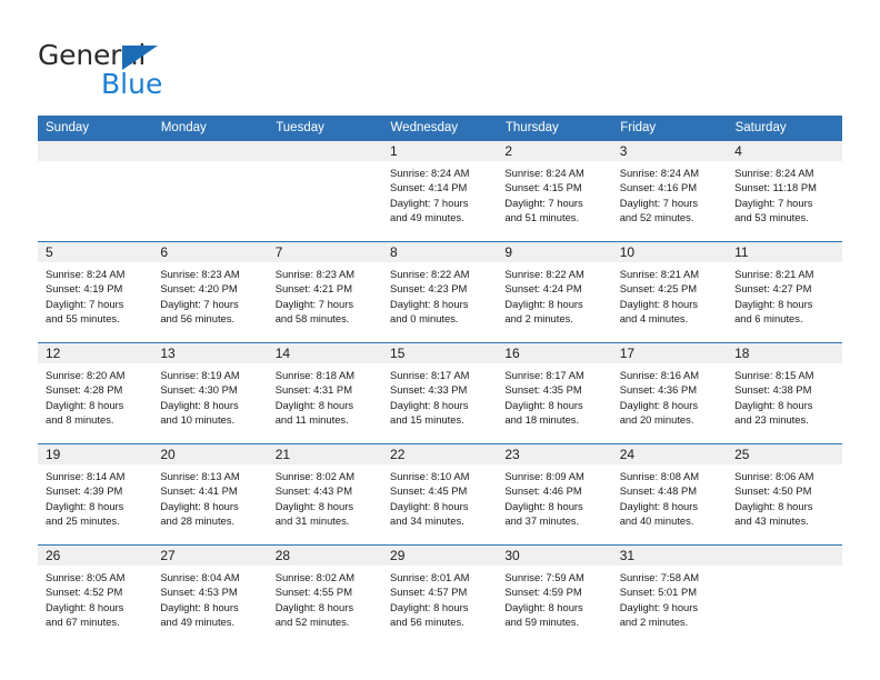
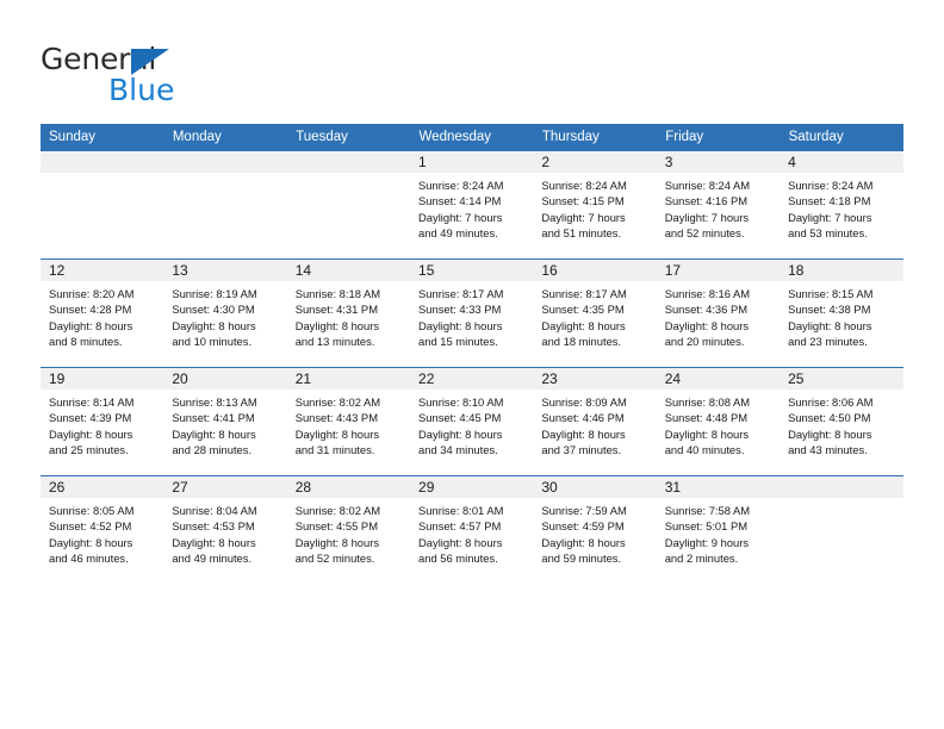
  General
  Blue
  Sunday	Monday	Tuesday	Wednesday	Thursday	Friday	Saturday
- 			1Sunrise: 8:24 AMSunset: 4:14 PMDaylight: 7 hoursand 49 minutes.	2Sunrise: 8:24 AMSunset: 4:15 PMDaylight: 7 hoursand 51 minutes.	3Sunrise: 8:24 AMSunset: 4:16 PMDaylight: 7 hoursand 52 minutes.	4Sunrise: 8:24 AMSunset: 11:18 PMDaylight: 7 hoursand 53 minutes.
+ 			1Sunrise: 8:24 AMSunset: 4:14 PMDaylight: 7 hoursand 49 minutes.	2Sunrise: 8:24 AMSunset: 4:15 PMDaylight: 7 hoursand 51 minutes.	3Sunrise: 8:24 AMSunset: 4:16 PMDaylight: 7 hoursand 52 minutes.	4Sunrise: 8:24 AMSunset: 4:18 PMDaylight: 7 hoursand 53 minutes.
- 5Sunrise: 8:24 AMSunset: 4:19 PMDaylight: 7 hoursand 55 minutes.	6Sunrise: 8:23 AMSunset: 4:20 PMDaylight: 7 hoursand 56 minutes.	7Sunrise: 8:23 AMSunset: 4:21 PMDaylight: 7 hoursand 58 minutes.	8Sunrise: 8:22 AMSunset: 4:23 PMDaylight: 8 hoursand 0 minutes.	9Sunrise: 8:22 AMSunset: 4:24 PMDaylight: 8 hoursand 2 minutes.	10Sunrise: 8:21 AMSunset: 4:25 PMDaylight: 8 hoursand 4 minutes.	11Sunrise: 8:21 AMSunset: 4:27 PMDaylight: 8 hoursand 6 minutes.
- 12Sunrise: 8:20 AMSunset: 4:28 PMDaylight: 8 hoursand 8 minutes.	13Sunrise: 8:19 AMSunset: 4:30 PMDaylight: 8 hoursand 10 minutes.	14Sunrise: 8:18 AMSunset: 4:31 PMDaylight: 8 hoursand 11 minutes.	15Sunrise: 8:17 AMSunset: 4:33 PMDaylight: 8 hoursand 15 minutes.	16Sunrise: 8:17 AMSunset: 4:35 PMDaylight: 8 hoursand 18 minutes.	17Sunrise: 8:16 AMSunset: 4:36 PMDaylight: 8 hoursand 20 minutes.	18Sunrise: 8:15 AMSunset: 4:38 PMDaylight: 8 hoursand 23 minutes.
+ 12Sunrise: 8:20 AMSunset: 4:28 PMDaylight: 8 hoursand 8 minutes.	13Sunrise: 8:19 AMSunset: 4:30 PMDaylight: 8 hoursand 10 minutes.	14Sunrise: 8:18 AMSunset: 4:31 PMDaylight: 8 hoursand 13 minutes.	15Sunrise: 8:17 AMSunset: 4:33 PMDaylight: 8 hoursand 15 minutes.	16Sunrise: 8:17 AMSunset: 4:35 PMDaylight: 8 hoursand 18 minutes.	17Sunrise: 8:16 AMSunset: 4:36 PMDaylight: 8 hoursand 20 minutes.	18Sunrise: 8:15 AMSunset: 4:38 PMDaylight: 8 hoursand 23 minutes.
  19Sunrise: 8:14 AMSunset: 4:39 PMDaylight: 8 hoursand 25 minutes.	20Sunrise: 8:13 AMSunset: 4:41 PMDaylight: 8 hoursand 28 minutes.	21Sunrise: 8:02 AMSunset: 4:43 PMDaylight: 8 hoursand 31 minutes.	22Sunrise: 8:10 AMSunset: 4:45 PMDaylight: 8 hoursand 34 minutes.	23Sunrise: 8:09 AMSunset: 4:46 PMDaylight: 8 hoursand 37 minutes.	24Sunrise: 8:08 AMSunset: 4:48 PMDaylight: 8 hoursand 40 minutes.	25Sunrise: 8:06 AMSunset: 4:50 PMDaylight: 8 hoursand 43 minutes.
- 26Sunrise: 8:05 AMSunset: 4:52 PMDaylight: 8 hoursand 67 minutes.	27Sunrise: 8:04 AMSunset: 4:53 PMDaylight: 8 hoursand 49 minutes.	28Sunrise: 8:02 AMSunset: 4:55 PMDaylight: 8 hoursand 52 minutes.	29Sunrise: 8:01 AMSunset: 4:57 PMDaylight: 8 hoursand 56 minutes.	30Sunrise: 7:59 AMSunset: 4:59 PMDaylight: 8 hoursand 59 minutes.	31Sunrise: 7:58 AMSunset: 5:01 PMDaylight: 9 hoursand 2 minutes.
+ 26Sunrise: 8:05 AMSunset: 4:52 PMDaylight: 8 hoursand 46 minutes.	27Sunrise: 8:04 AMSunset: 4:53 PMDaylight: 8 hoursand 49 minutes.	28Sunrise: 8:02 AMSunset: 4:55 PMDaylight: 8 hoursand 52 minutes.	29Sunrise: 8:01 AMSunset: 4:57 PMDaylight: 8 hoursand 56 minutes.	30Sunrise: 7:59 AMSunset: 4:59 PMDaylight: 8 hoursand 59 minutes.	31Sunrise: 7:58 AMSunset: 5:01 PMDaylight: 9 hoursand 2 minutes.
